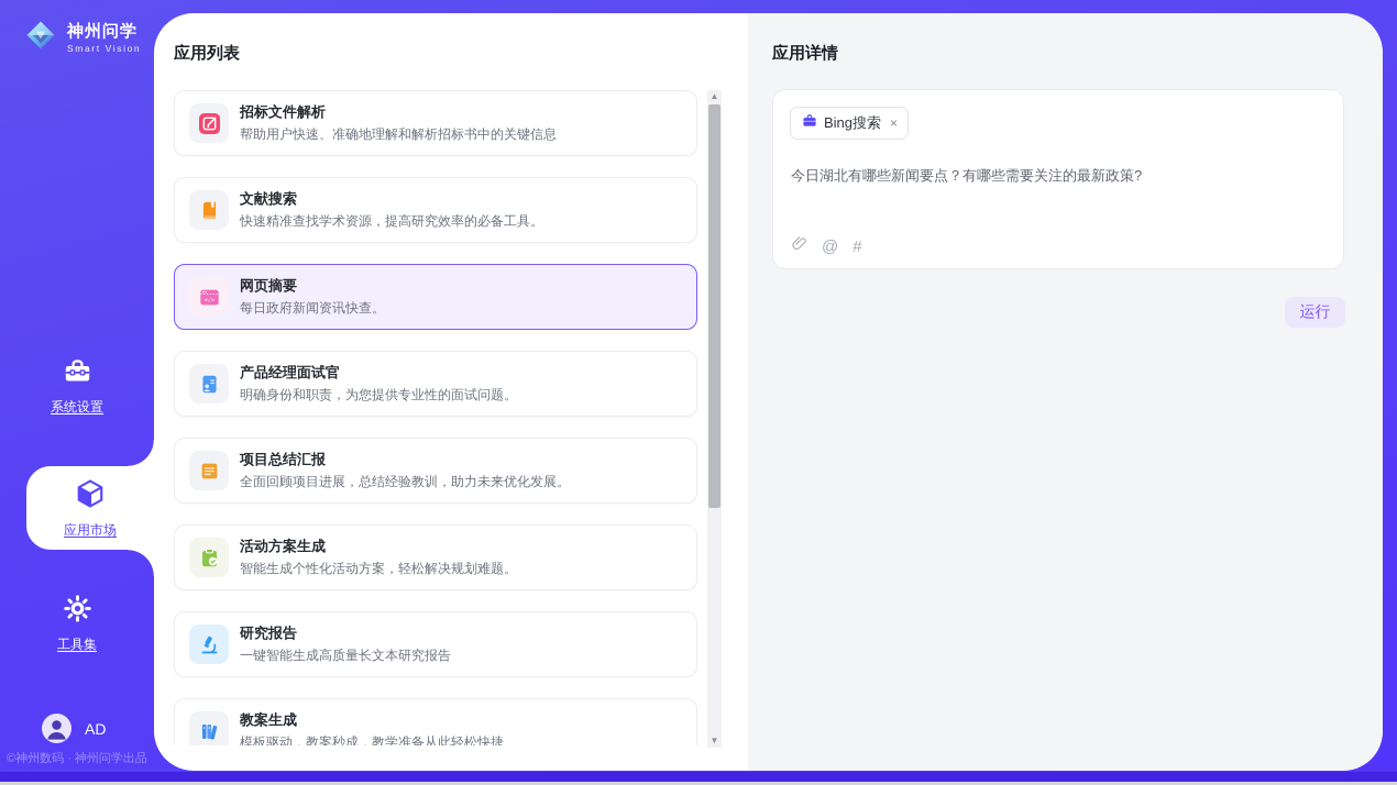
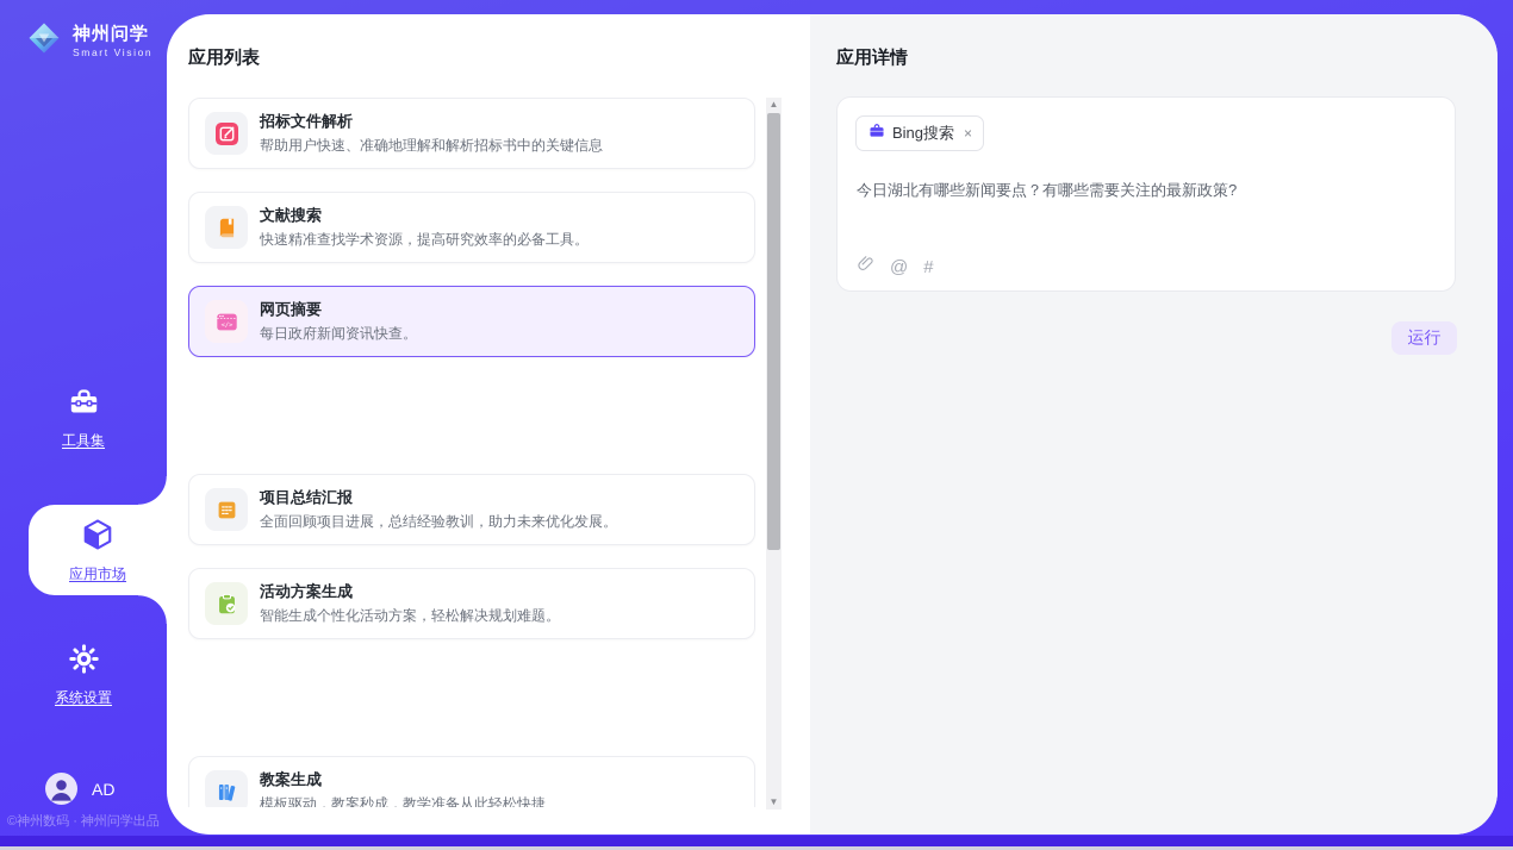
  神州问学
  Smart Vision
- 系统设置
+ 工具集
  应用市场
- 工具集
+ 系统设置
  AD
  ©神州数码 · 神州问学出品
  应用列表
  招标文件解析
  帮助用户快速、准确地理解和解析招标书中的关键信息
  文献搜索
  快速精准查找学术资源，提高研究效率的必备工具。
  网页摘要
  每日政府新闻资讯快查。
- 产品经理面试官
- 明确身份和职责，为您提供专业性的面试问题。
  项目总结汇报
  全面回顾项目进展，总结经验教训，助力未来优化发展。
  活动方案生成
  智能生成个性化活动方案，轻松解决规划难题。
- 研究报告
- 一键智能生成高质量长文本研究报告
  教案生成
  模板驱动，教案秒成，教学准备从此轻松快捷
  ▲
  ▼
  应用详情
  Bing搜索
  ×
  今日湖北有哪些新闻要点？有哪些需要关注的最新政策?
  @
  #
  运行
